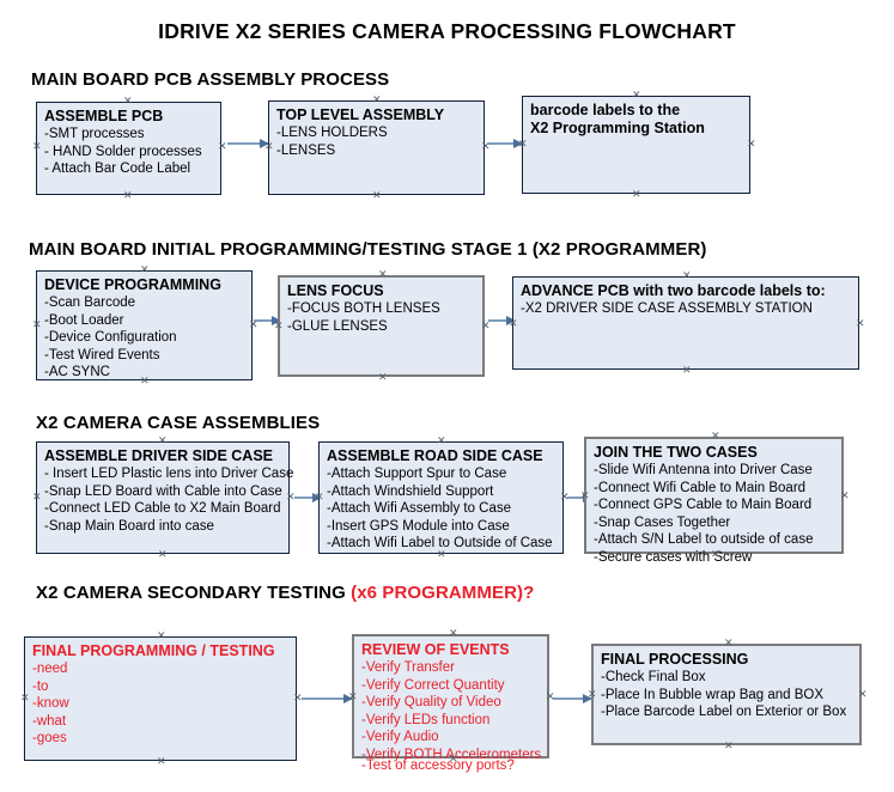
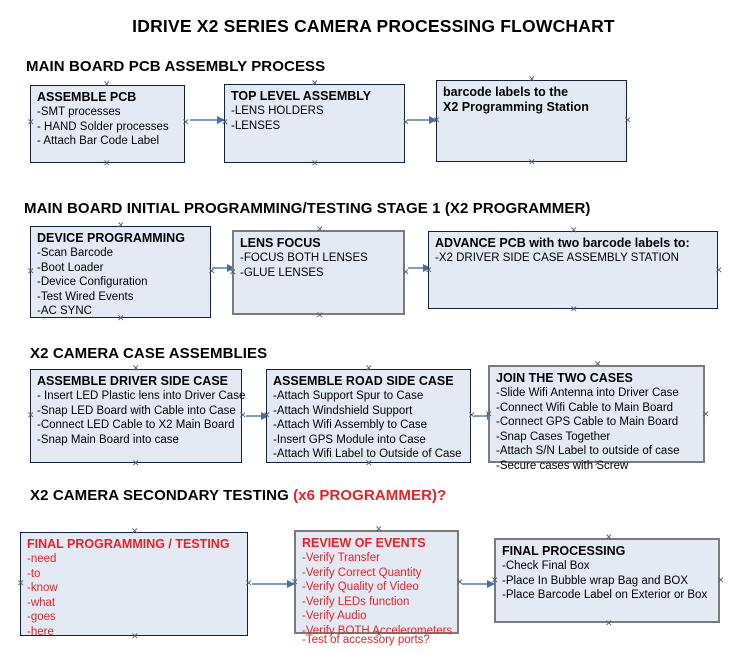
  IDRIVE X2 SERIES CAMERA PROCESSING FLOWCHART
  MAIN BOARD PCB ASSEMBLY PROCESS
  ASSEMBLE PCB
  -SMT processes
  - HAND Solder processes
  - Attach Bar Code Label
  ✕
  ✕
  ✕
  ✕
  TOP LEVEL ASSEMBLY
  -LENS HOLDERS
  -LENSES
  ✕
  ✕
  ✕
  ✕
  barcode labels to the
  X2 Programming Station
  ✕
  ✕
  ✕
  ✕
  MAIN BOARD INITIAL PROGRAMMING/TESTING STAGE 1 (X2 PROGRAMMER)
  DEVICE PROGRAMMING
  -Scan Barcode
  -Boot Loader
  -Device Configuration
  -Test Wired Events
  -AC SYNC
  ✕
  ✕
  ✕
  ✕
  LENS FOCUS
  -FOCUS BOTH LENSES
  -GLUE LENSES
  ✕
  ✕
  ✕
  ✕
  ADVANCE PCB with two barcode labels to:
  -X2 DRIVER SIDE CASE ASSEMBLY STATION
  ✕
  ✕
  ✕
  ✕
  X2 CAMERA CASE ASSEMBLIES
  ASSEMBLE DRIVER SIDE CASE
  - Insert LED Plastic lens into Driver Case
  -Snap LED Board with Cable into Case
  -Connect LED Cable to X2 Main Board
  -Snap Main Board into case
  ✕
  ✕
  ✕
  ✕
  ASSEMBLE ROAD SIDE CASE
  -Attach Support Spur to Case
  -Attach Windshield Support
  -Attach Wifi Assembly to Case
  -Insert GPS Module into Case
  -Attach Wifi Label to Outside of Case
  ✕
  ✕
  ✕
  ✕
  JOIN THE TWO CASES
  -Slide Wifi Antenna into Driver Case
  -Connect Wifi Cable to Main Board
  -Connect GPS Cable to Main Board
  -Snap Cases Together
  -Attach S/N Label to outside of case
  -Secure cases with Screw
  ✕
  ✕
  ✕
  ✕
  X2 CAMERA SECONDARY TESTING (x6 PROGRAMMER)?
  FINAL PROGRAMMING / TESTING
  -need
  -to
  -know
  -what
  -goes
+ -here
  ✕
  ✕
  ✕
  ✕
  REVIEW OF EVENTS
  -Verify Transfer
  -Verify Correct Quantity
  -Verify Quality of Video
  -Verify LEDs function
  -Verify Audio
  -Verify BOTH Accelerometers
  -Test of accessory ports?
  ✕
  ✕
  ✕
  ✕
  FINAL PROCESSING
  -Check Final Box
  -Place In Bubble wrap Bag and BOX
  -Place Barcode Label on Exterior or Box
  ✕
  ✕
  ✕
  ✕
